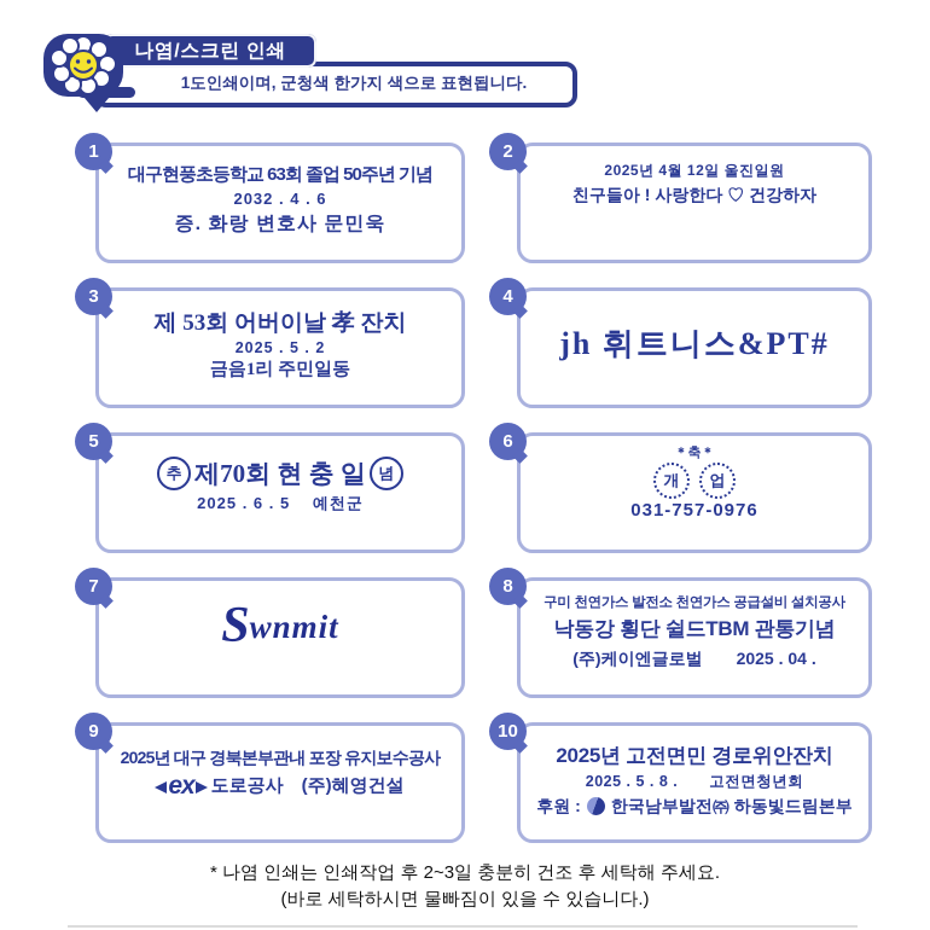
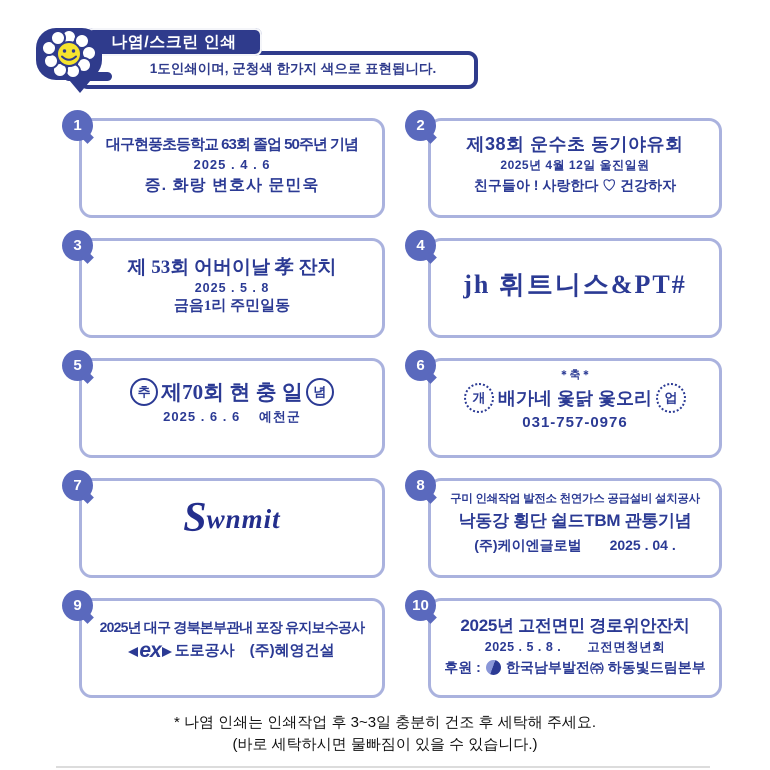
  1도인쇄이며, 군청색 한가지 색으로 표현됩니다.
  나염/스크린 인쇄
  1
  2
  3
  4
  5
  6
  7
  8
  9
  10
  대구현풍초등학교 63회 졸업 50주년 기념
- 2032 . 4 . 6
+ 2025 . 4 . 6
  증. 화랑 변호사 문민욱
+ 제38회 운수초 동기야유회
  2025년 4월 12일 울진일원
  친구들아 ! 사랑한다 ♡ 건강하자
  제 53회 어버이날 孝 잔치
- 2025 . 5 . 2
+ 2025 . 5 . 8
  금음1리 주민일동
  jh 휘트니스&PT#
  추
  제70회 현 충 일
  념
- 2025 . 6 . 5 예천군
+ 2025 . 6 . 6 예천군
  ＊축＊
  개
+ 배가네 옻닭 옻오리
  업
  031-757-0976
  S
  wnmit
- 구미 천연가스 발전소 천연가스 공급설비 설치공사
+ 구미 인쇄작업 발전소 천연가스 공급설비 설치공사
  낙동강 횡단 쉴드TBM 관통기념
  (주)케이엔글로벌 2025 . 04 .
  2025년 대구 경북본부관내 포장 유지보수공사
  ex
  도로공사 (주)혜영건설
  2025년 고전면민 경로위안잔치
  2025 . 5 . 8 . 고전면청년회
  후원 :
  한국남부발전㈜ 하동빛드림본부
- * 나염 인쇄는 인쇄작업 후 2~3일 충분히 건조 후 세탁해 주세요.
+ * 나염 인쇄는 인쇄작업 후 3~3일 충분히 건조 후 세탁해 주세요.
  (바로 세탁하시면 물빠짐이 있을 수 있습니다.)
